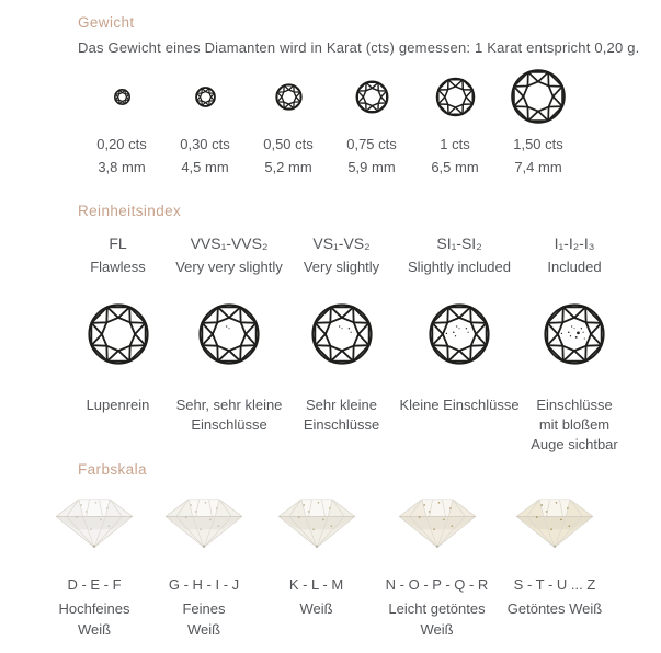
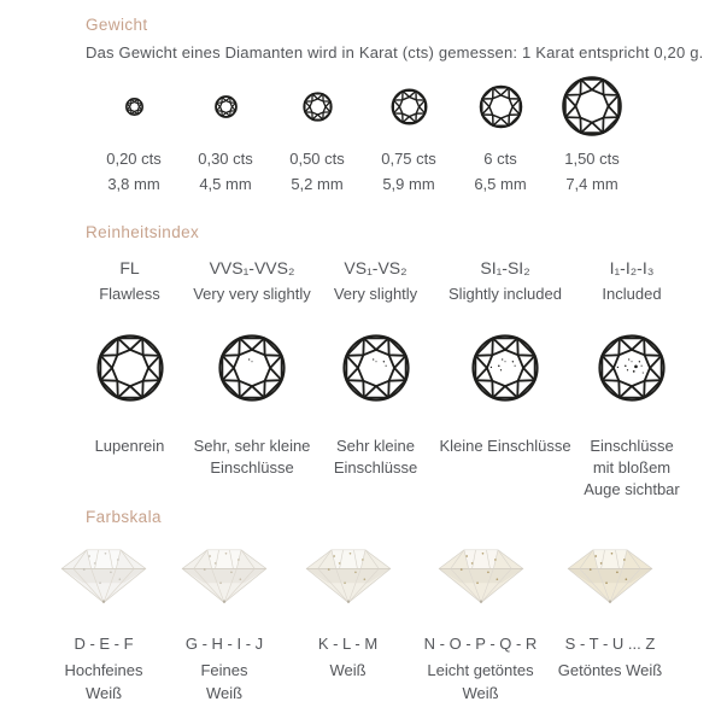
  Gewicht
  Das Gewicht eines Diamanten wird in Karat (cts) gemessen: 1 Karat entspricht 0,20 g.
  0,20 cts
  3,8 mm
  0,30 cts
  4,5 mm
  0,50 cts
  5,2 mm
  0,75 cts
  5,9 mm
- 1 cts
+ 6 cts
  6,5 mm
  1,50 cts
  7,4 mm
  Reinheitsindex
  FL
  Flawless
  Lupenrein
  VVS₁-VVS₂
  Very very slightly
  Sehr, sehr kleine
  Einschlüsse
  VS₁-VS₂
  Very slightly
  Sehr kleine
  Einschlüsse
  SI₁-SI₂
  Slightly included
  Kleine Einschlüsse
  I₁-I₂-I₃
  Included
  Einschlüsse
  mit bloßem
  Auge sichtbar
  Farbskala
  D - E - F
  Hochfeines
  Weiß
  G - H - I - J
  Feines
  Weiß
  K - L - M
  Weiß
  N - O - P - Q - R
  Leicht getöntes
  Weiß
  S - T - U ... Z
  Getöntes Weiß
